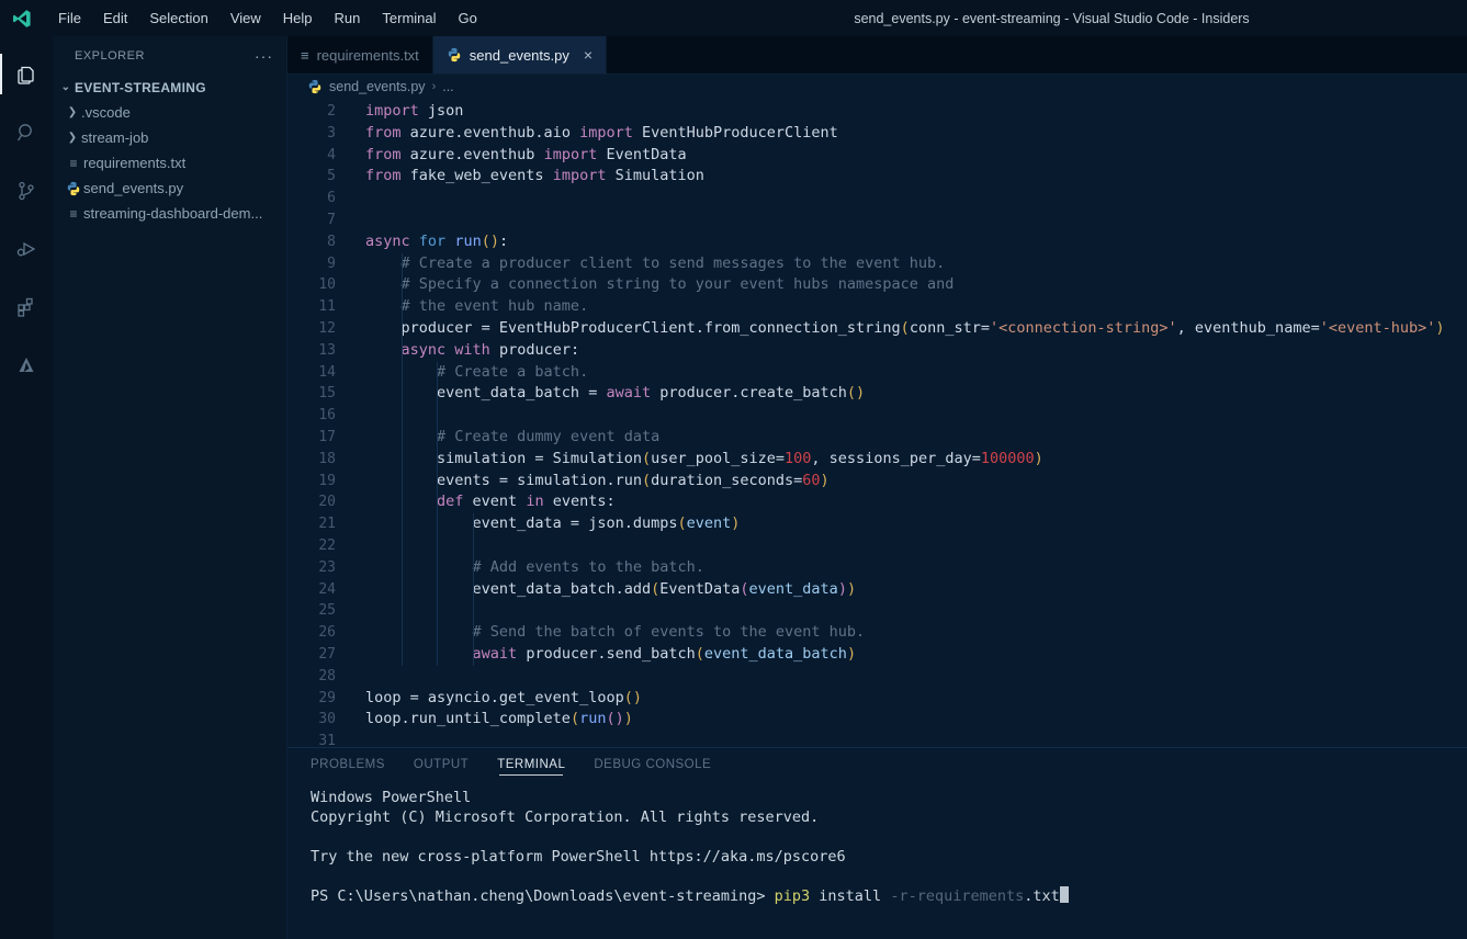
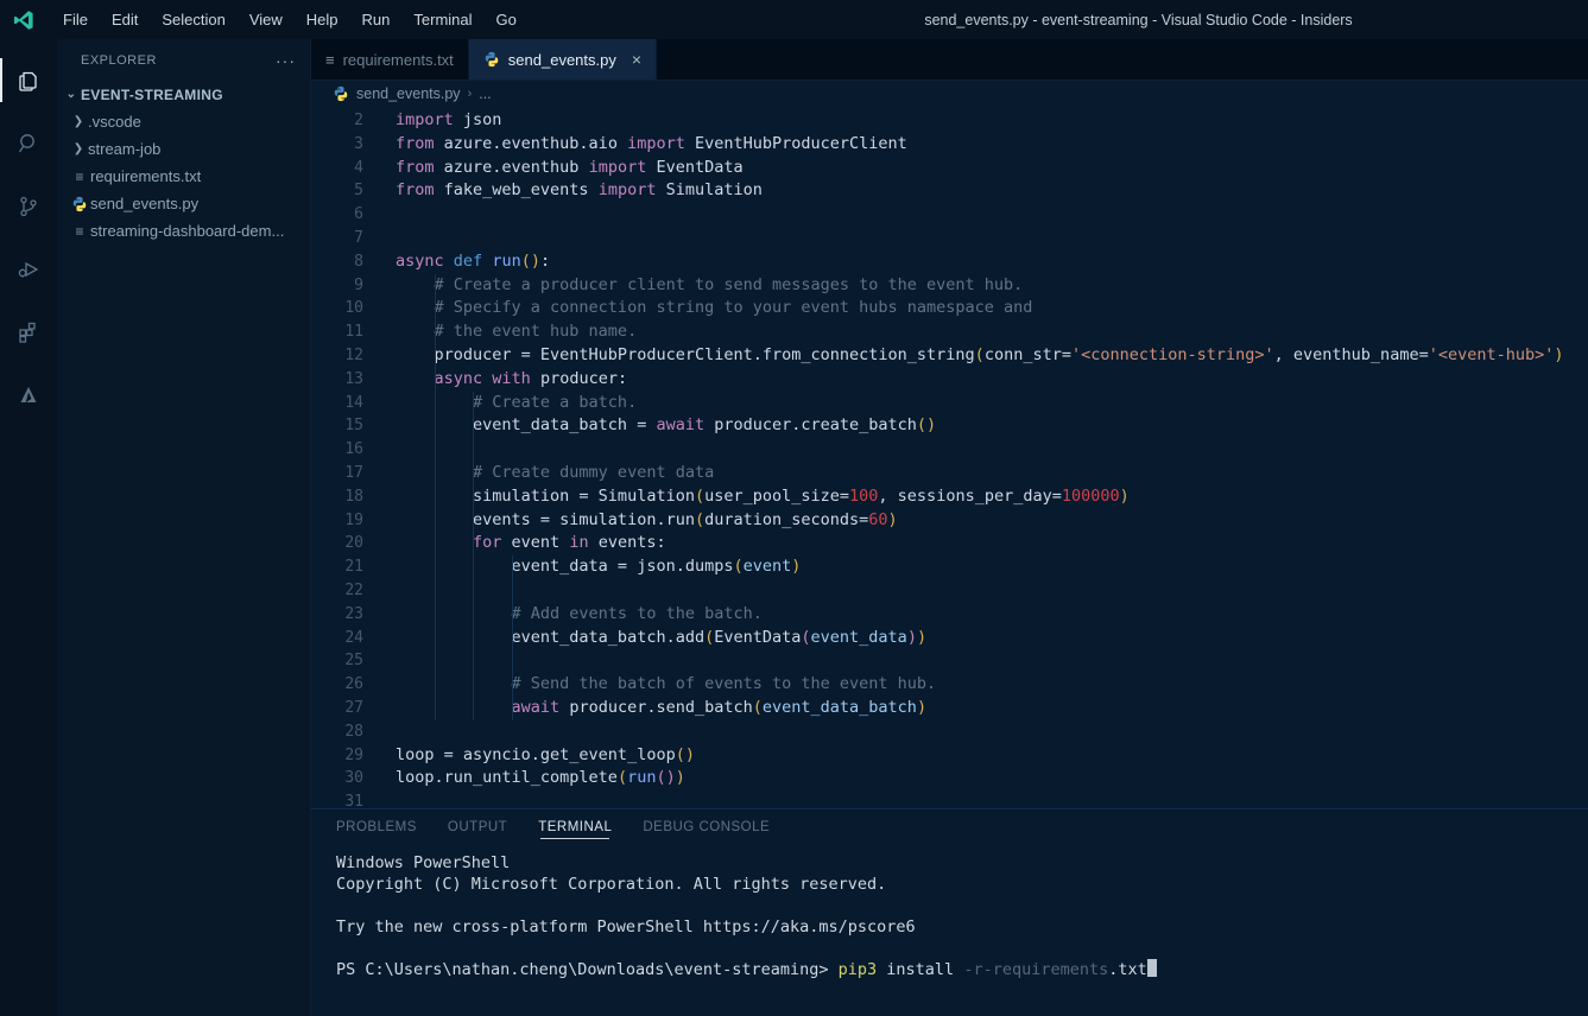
  File
  Edit
  Selection
  View
  Help
  Run
  Terminal
  Go
  send_events.py - event-streaming - Visual Studio Code - Insiders
  EXPLORER
  ···
  ⌄
  EVENT-STREAMING
  ❯
  .vscode
  ❯
  stream-job
  ≡
  requirements.txt
  send_events.py
  ≡
  streaming-dashboard-dem...
  ≡
  requirements.txt
  send_events.py
  ×
  send_events.py
  ›
  ...
  2
  import json
  3
  from azure.eventhub.aio import EventHubProducerClient
  4
  from azure.eventhub import EventData
  5
  from fake_web_events import Simulation
  6
  7
  8
- async for run():
+ async def run():
  9
  # Create a producer client to send messages to the event hub.
  10
  # Specify a connection string to your event hubs namespace and
  11
  # the event hub name.
  12
  producer = EventHubProducerClient.from_connection_string(conn_str='<connection-string>', eventhub_name='<event-hub>')
  13
  async with producer:
  14
  # Create a batch.
  15
  event_data_batch = await producer.create_batch()
  16
  17
  # Create dummy event data
  18
  simulation = Simulation(user_pool_size=100, sessions_per_day=100000)
  19
  events = simulation.run(duration_seconds=60)
  20
- def event in events:
+ for event in events:
  21
  event_data = json.dumps(event)
  22
  23
  # Add events to the batch.
  24
  event_data_batch.add(EventData(event_data))
  25
  26
  # Send the batch of events to the event hub.
  27
  await producer.send_batch(event_data_batch)
  28
  29
  loop = asyncio.get_event_loop()
  30
  loop.run_until_complete(run())
  31
  PROBLEMS
  OUTPUT
  TERMINAL
  DEBUG CONSOLE
  Windows PowerShell
  Copyright (C) Microsoft Corporation. All rights reserved.
  Try the new cross-platform PowerShell https://aka.ms/pscore6
  PS C:\Users\nathan.cheng\Downloads\event-streaming> pip3 install -r-requirements.txt
